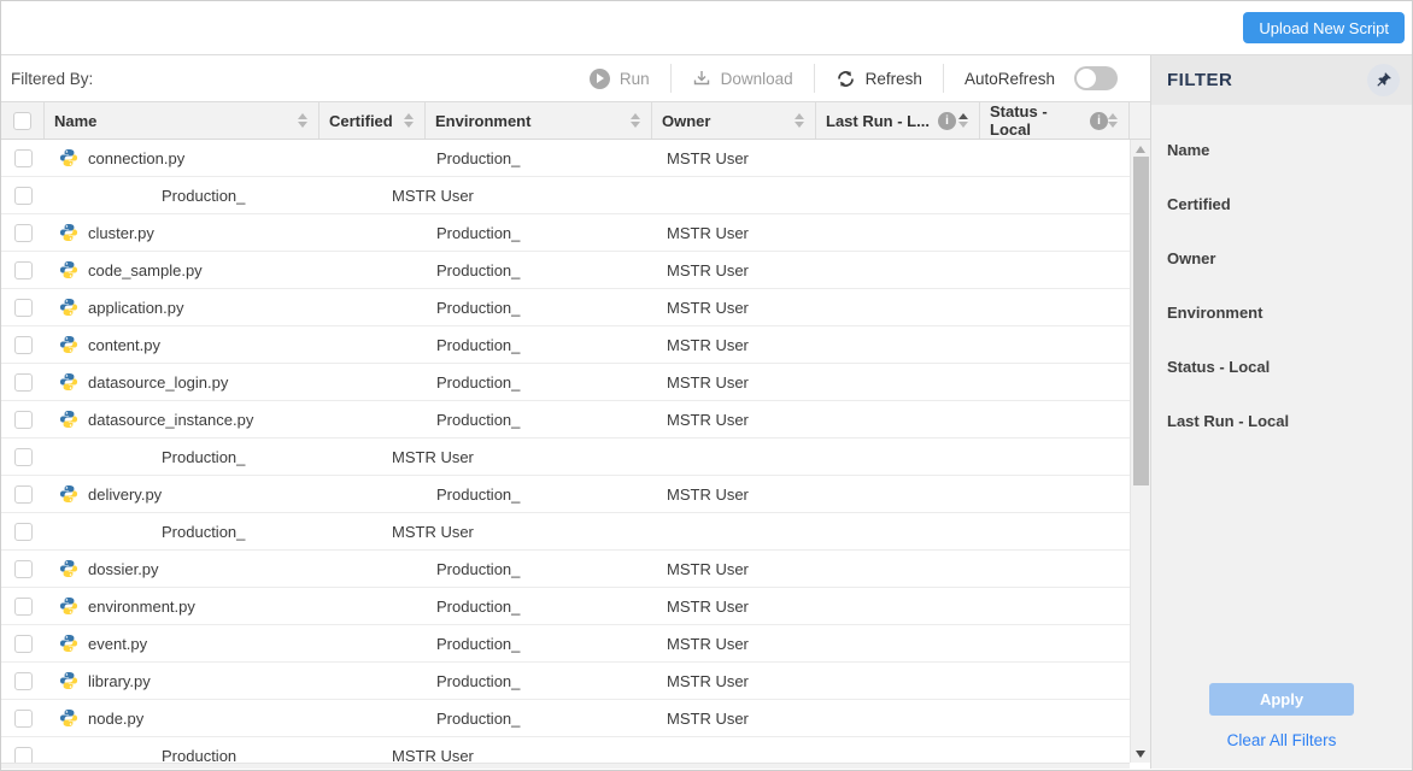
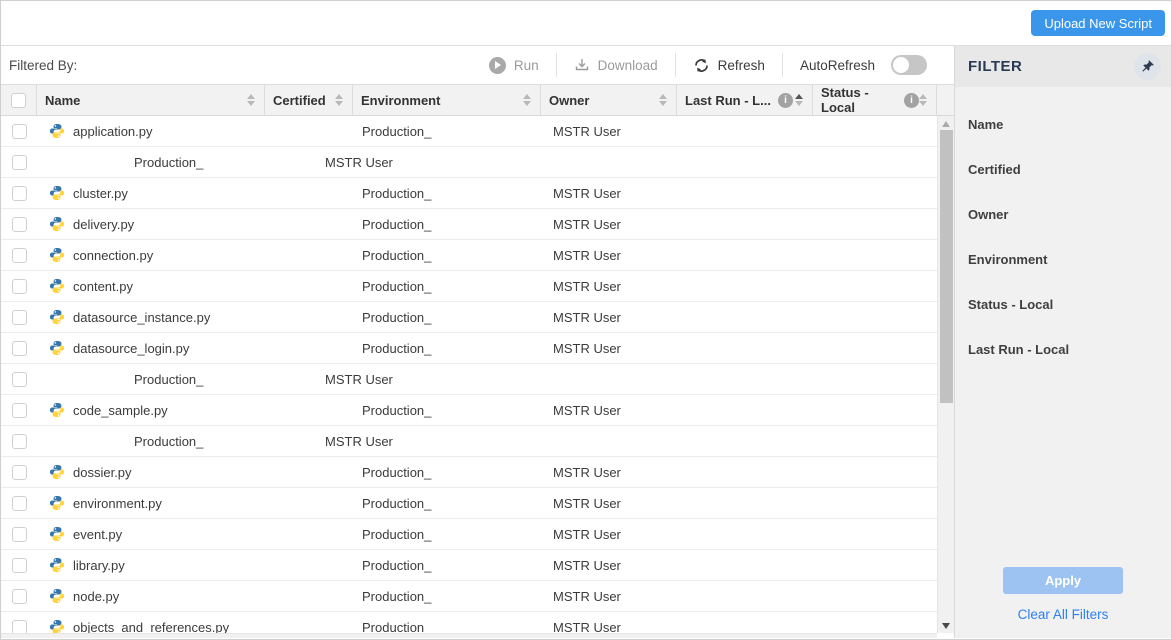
  Upload New Script
  Filtered By:
  Run
  Download
  Refresh
  AutoRefresh
  Name
  Certified
  Environment
  Owner
  Last Run - L...
  i
  Status - Local
  i
- connection.py
+ application.py
  Production_
  MSTR User
  Production_
  MSTR User
  cluster.py
  Production_
  MSTR User
- code_sample.py
+ delivery.py
  Production_
  MSTR User
- application.py
+ connection.py
  Production_
  MSTR User
  content.py
  Production_
  MSTR User
- datasource_login.py
+ datasource_instance.py
  Production_
  MSTR User
- datasource_instance.py
+ datasource_login.py
  Production_
  MSTR User
  Production_
  MSTR User
- delivery.py
+ code_sample.py
  Production_
  MSTR User
  Production_
  MSTR User
  dossier.py
  Production_
  MSTR User
  environment.py
  Production_
  MSTR User
  event.py
  Production_
  MSTR User
  library.py
  Production_
  MSTR User
  node.py
  Production_
  MSTR User
+ objects_and_references.py
  Production_
  MSTR User
  FILTER
  Name
  Certified
  Owner
  Environment
  Status - Local
  Last Run - Local
  Apply
  Clear All Filters
